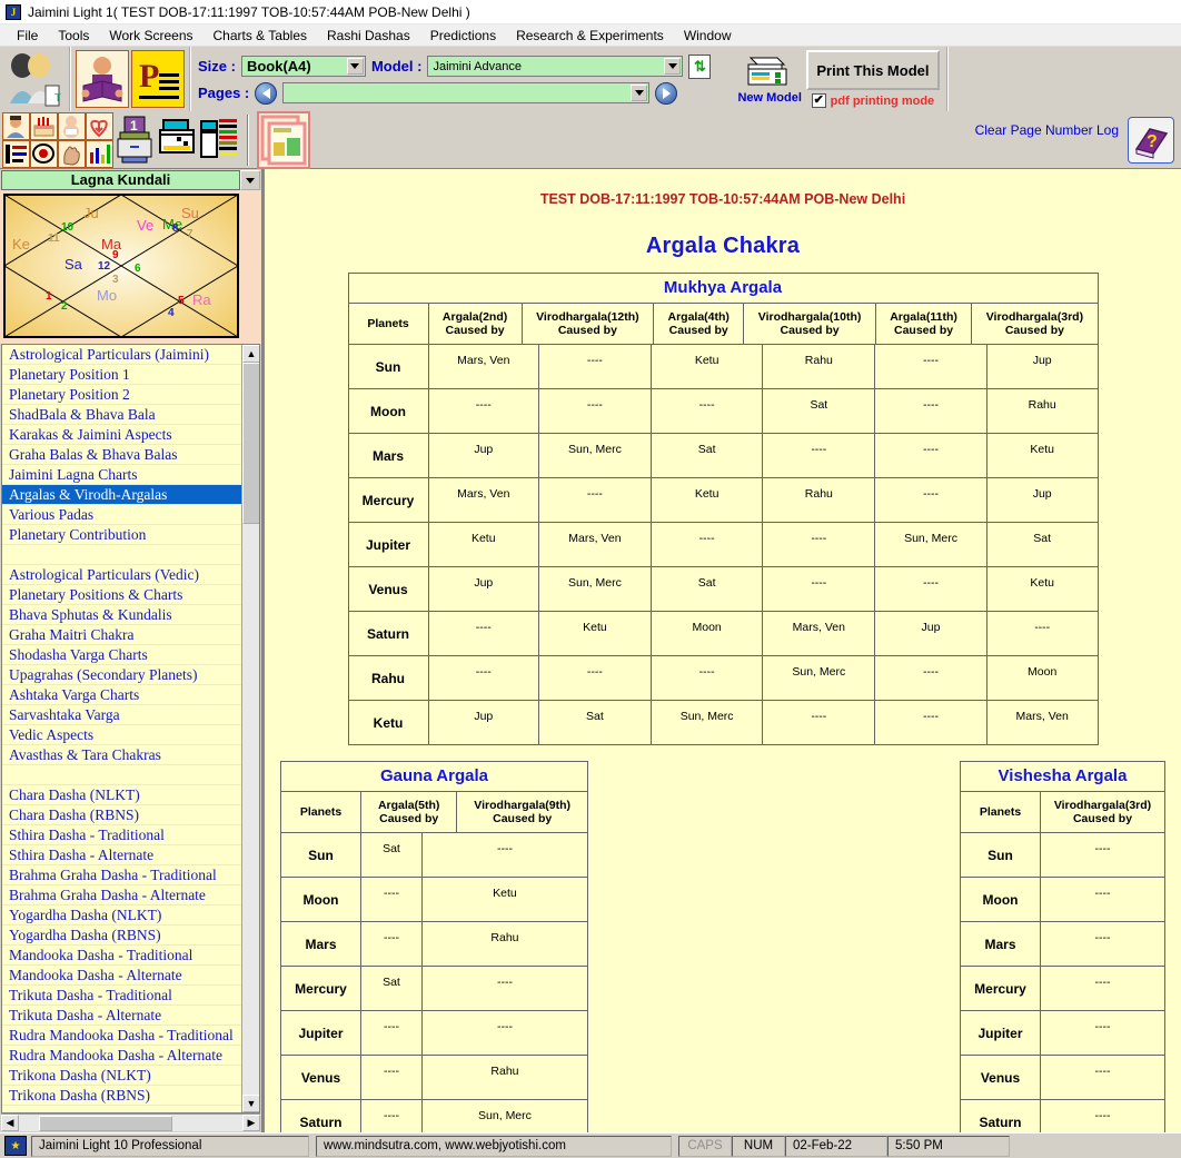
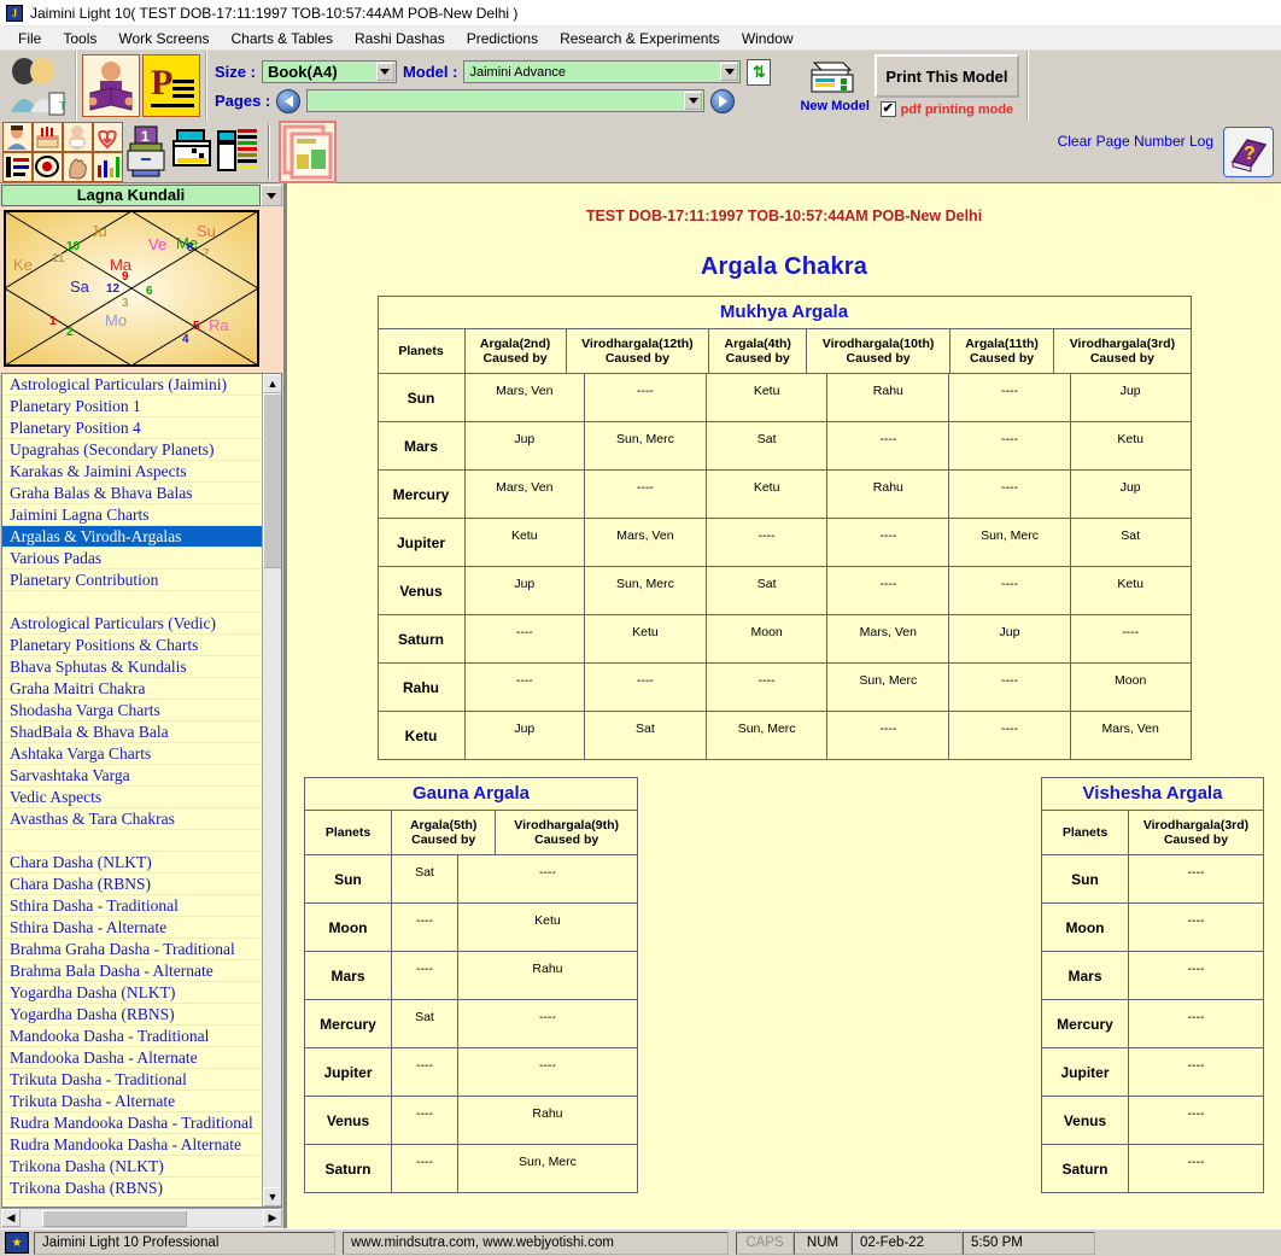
  J
- Jaimini Light 1( TEST DOB-17:11:1997 TOB-10:57:44AM POB-New Delhi )
+ Jaimini Light 10( TEST DOB-17:11:1997 TOB-10:57:44AM POB-New Delhi )
  File
  Tools
  Work Screens
  Charts & Tables
  Rashi Dashas
  Predictions
  Research & Experiments
  Window
  T
  P
  Size :
  Book(A4)
  Model :
  Jaimini Advance
  ⇅
  Pages :
  New Model
  Print This Model
  ✔
  pdf printing mode
  1
  Clear Page Number Log
  ?
  Lagna Kundali
  Ju
  Su
  Me
  Ve
  Ke
  Ma
  Sa
  Mo
  Ra
  1
  2
  3
  4
  5
  6
  7
  8
  9
  10
  11
  12
  Astrological Particulars (Jaimini)
  Planetary Position 1
- Planetary Position 2
+ Planetary Position 4
- ShadBala & Bhava Bala
+ Upagrahas (Secondary Planets)
  Karakas & Jaimini Aspects
  Graha Balas & Bhava Balas
  Jaimini Lagna Charts
  Argalas & Virodh-Argalas
  Various Padas
  Planetary Contribution
  Astrological Particulars (Vedic)
  Planetary Positions & Charts
  Bhava Sphutas & Kundalis
  Graha Maitri Chakra
  Shodasha Varga Charts
- Upagrahas (Secondary Planets)
+ ShadBala & Bhava Bala
  Ashtaka Varga Charts
  Sarvashtaka Varga
  Vedic Aspects
  Avasthas & Tara Chakras
  Chara Dasha (NLKT)
  Chara Dasha (RBNS)
  Sthira Dasha - Traditional
  Sthira Dasha - Alternate
  Brahma Graha Dasha - Traditional
- Brahma Graha Dasha - Alternate
+ Brahma Bala Dasha - Alternate
  Yogardha Dasha (NLKT)
  Yogardha Dasha (RBNS)
  Mandooka Dasha - Traditional
  Mandooka Dasha - Alternate
  Trikuta Dasha - Traditional
  Trikuta Dasha - Alternate
  Rudra Mandooka Dasha - Traditional
  Rudra Mandooka Dasha - Alternate
  Trikona Dasha (NLKT)
  Trikona Dasha (RBNS)
  ▲
  ▼
  ◀
  ▶
  TEST DOB-17:11:1997 TOB-10:57:44AM POB-New Delhi
  Argala Chakra
  Mukhya Argala
  Planets	Argala(2nd) Caused by	Virodhargala(12th) Caused by	Argala(4th) Caused by	Virodhargala(10th) Caused by	Argala(11th) Caused by	Virodhargala(3rd) Caused by
  Sun	Mars, Ven	----	Ketu	Rahu	----	Jup
- Moon	----	----	----	Sat	----	Rahu
  Mars	Jup	Sun, Merc	Sat	----	----	Ketu
  Mercury	Mars, Ven	----	Ketu	Rahu	----	Jup
  Jupiter	Ketu	Mars, Ven	----	----	Sun, Merc	Sat
  Venus	Jup	Sun, Merc	Sat	----	----	Ketu
  Saturn	----	Ketu	Moon	Mars, Ven	Jup	----
  Rahu	----	----	----	Sun, Merc	----	Moon
  Ketu	Jup	Sat	Sun, Merc	----	----	Mars, Ven
  Gauna Argala
  Planets	Argala(5th) Caused by	Virodhargala(9th) Caused by
  Sun	Sat	----
  Moon	----	Ketu
  Mars	----	Rahu
  Mercury	Sat	----
  Jupiter	----	----
  Venus	----	Rahu
  Saturn	----	Sun, Merc
  Vishesha Argala
  Planets	Virodhargala(3rd) Caused by
  Sun	----
  Moon	----
  Mars	----
  Mercury	----
  Jupiter	----
  Venus	----
  Saturn	----
  ★
  Jaimini Light 10 Professional
  www.mindsutra.com, www.webjyotishi.com
  CAPS
  NUM
  02-Feb-22
  5:50 PM
